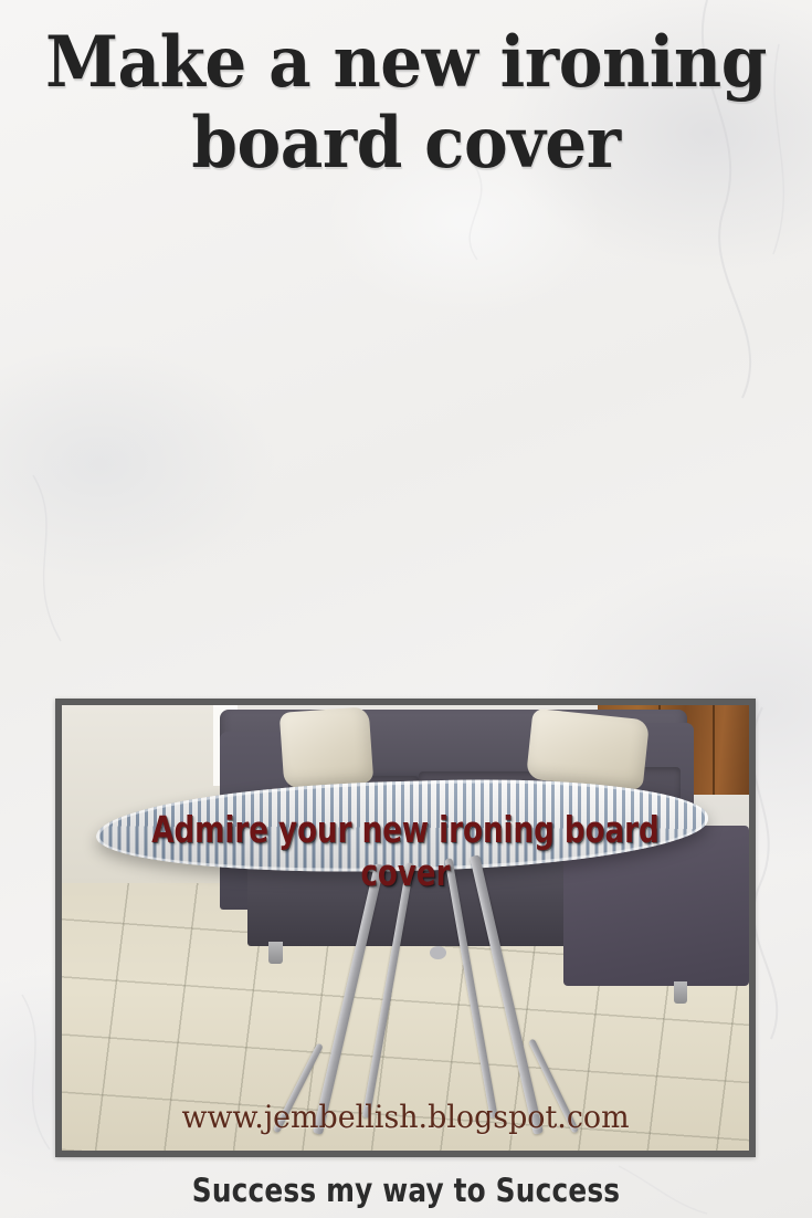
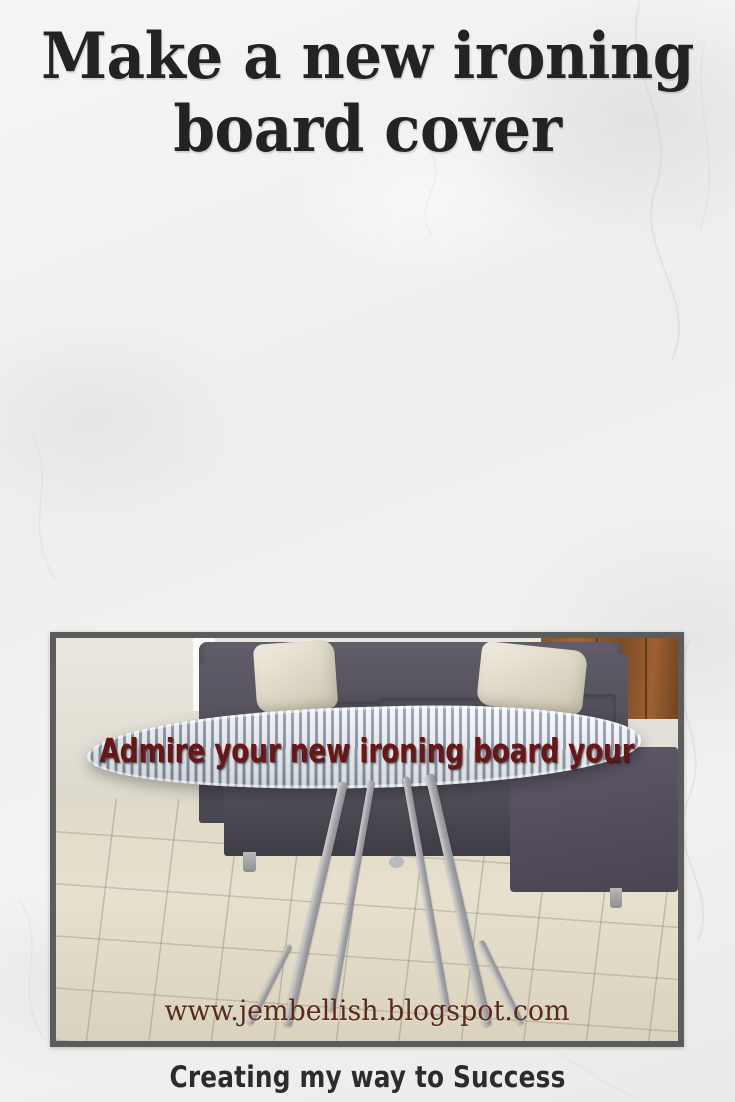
  Make a new ironing
  board cover
- Admire your new ironing board cover
+ Admire your new ironing board your
  www.jembellish.blogspot.com
- Success my way to Success
+ Creating my way to Success
